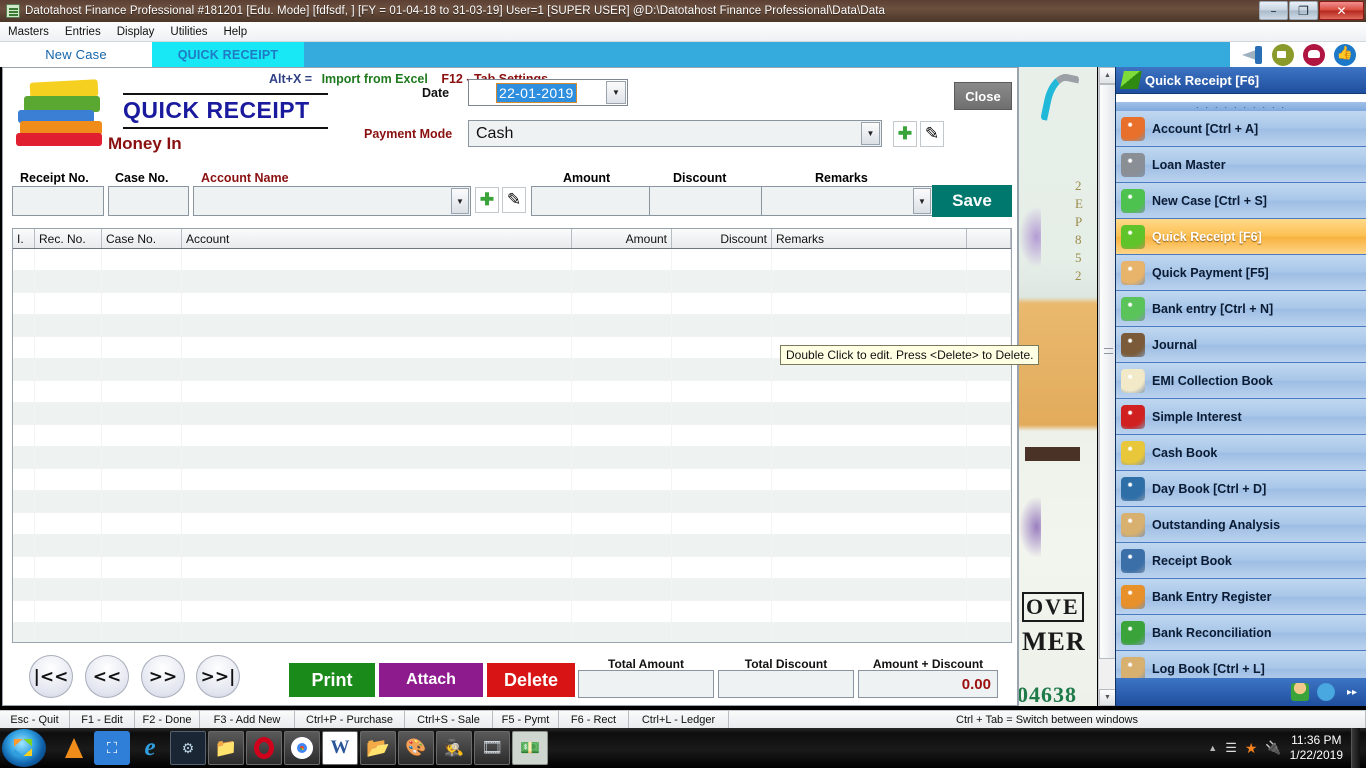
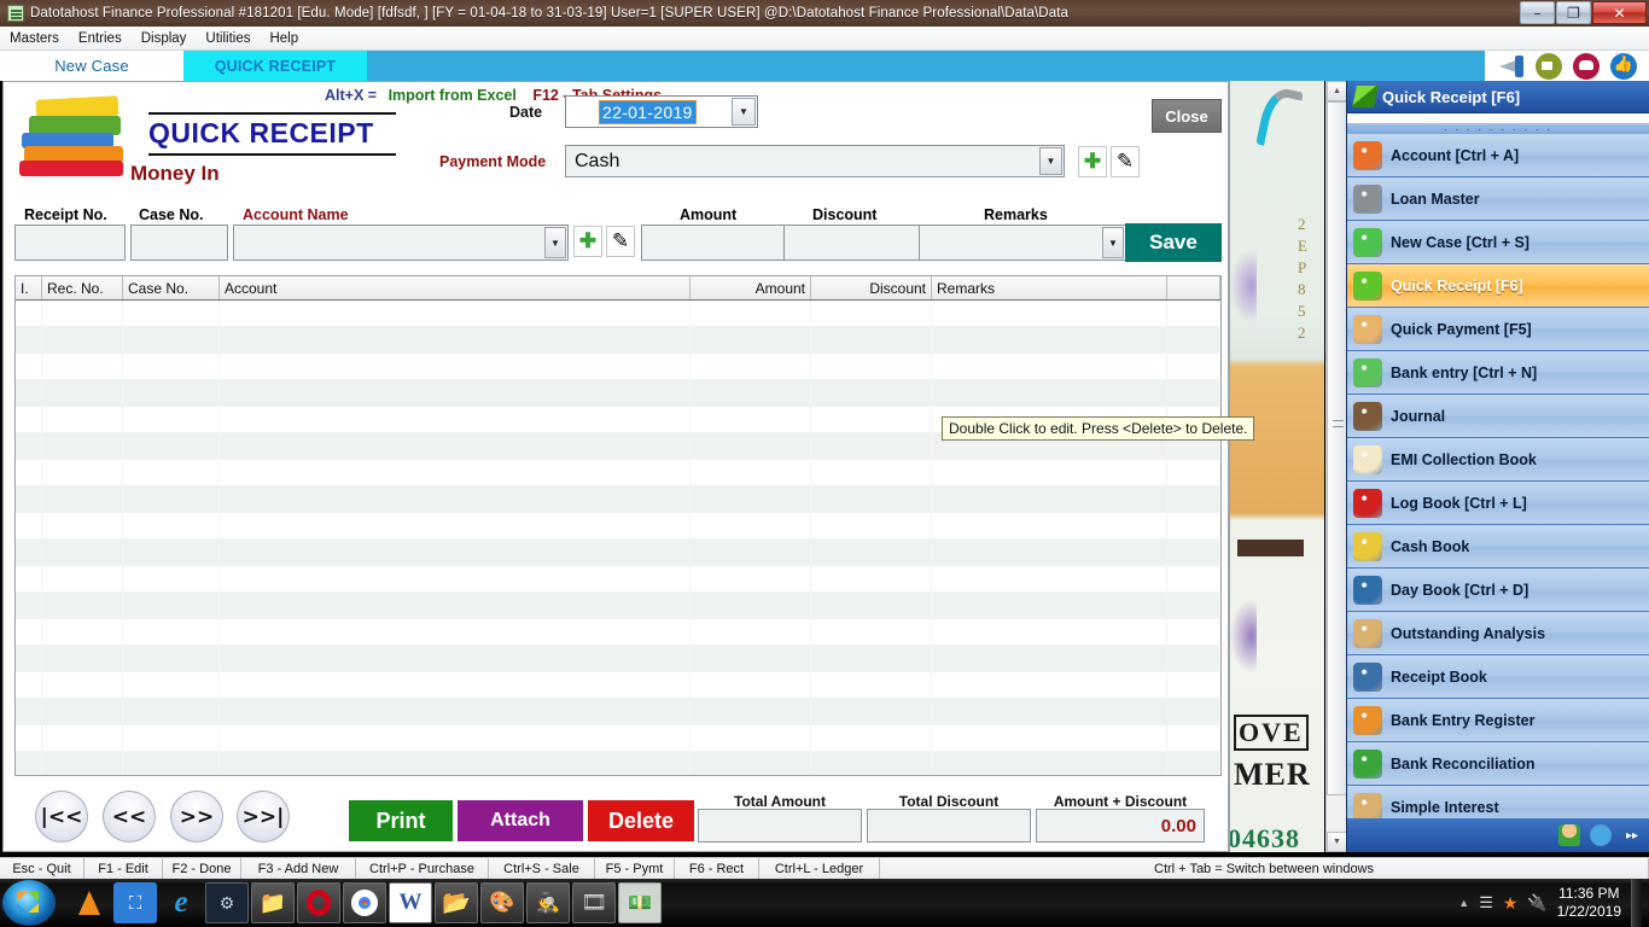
  Datotahost Finance Professional #181201 [Edu. Mode] [fdfsdf, ] [FY = 01-04-18 to 31-03-19] User=1 [SUPER USER] @D:\Datotahost Finance Professional\Data\Data
  –
  ❐
  ✕
  Masters
  Entries
  Display
  Utilities
  Help
  New Case
  QUICK RECEIPT
  QUICK RECEIPT
  Money In
  Date
  22-01-2019
  ▼
  Payment Mode
  Cash
  ▼
  ✚
  ✎
  Close
  Receipt No.
  Case No.
  Account Name
  Amount
  Discount
  Remarks
  ▼
  ✚
  ✎
  ▼
  Save
  I.
  Rec. No.
  Case No.
  Account
  Amount
  Discount
  Remarks
  Double Click to edit. Press <Delete> to Delete.
  |<<
  <<
  >>
  >>|
  Print
  Attach
  Delete
  Total Amount
  Total Discount
  Amount + Discount
  0.00
  2
  E
  P
  8
  5
  2
  OVE
  MER
  04638
  Quick Receipt [F6]
  · · · · · · · · · ·
  Account [Ctrl + A]
  Loan Master
  New Case [Ctrl + S]
  Quick Receipt [F6]
  Quick Payment [F5]
  Bank entry [Ctrl + N]
  Journal
  EMI Collection Book
- Simple Interest
+ Log Book [Ctrl + L]
  Cash Book
  Day Book [Ctrl + D]
  Outstanding Analysis
  Receipt Book
  Bank Entry Register
  Bank Reconciliation
- Log Book [Ctrl + L]
+ Simple Interest
  ▸▸
  Esc - Quit
  F1 - Edit
  F2 - Done
  F3 - Add New
  Ctrl+P - Purchase
  Ctrl+S - Sale
  F5 - Pymt
  F6 - Rect
  Ctrl+L - Ledger
  Ctrl + Tab = Switch between windows
  ⛶
  e
  ⚙
  📁
  W
  📂
  🎨
  🕵
  🎞
  💵
  ▲
  ☰
  ★
  🔌
  11:36 PM
  1/22/2019
